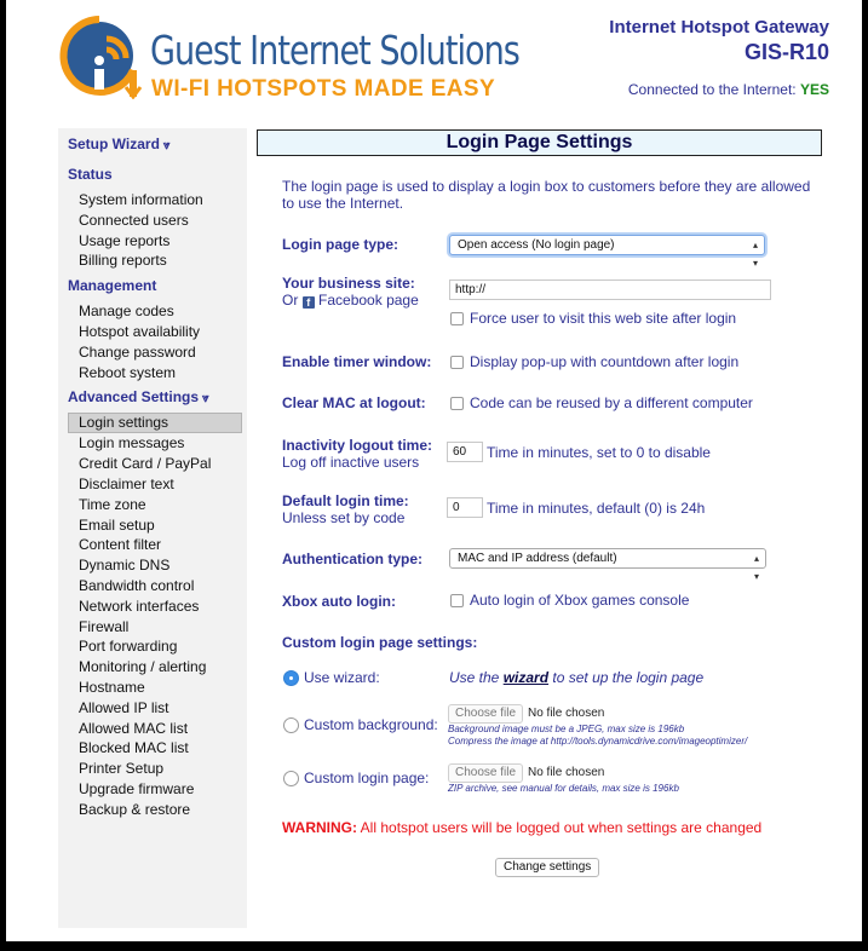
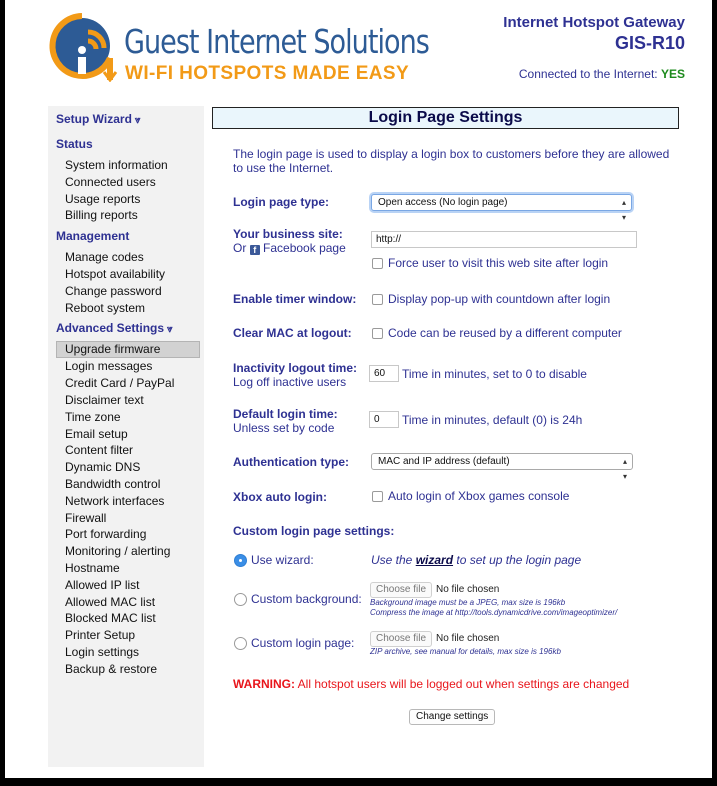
  Guest Internet Solutions
  WI-FI HOTSPOTS MADE EASY
  Internet Hotspot Gateway
  GIS-R10
  Connected to the Internet: YES
  Setup Wizard ⩔
  Status
  System information
  Connected users
  Usage reports
  Billing reports
  Management
  Manage codes
  Hotspot availability
  Change password
  Reboot system
  Advanced Settings ⩔
- Login settings
+ Upgrade firmware
  Login messages
  Credit Card / PayPal
  Disclaimer text
  Time zone
  Email setup
  Content filter
  Dynamic DNS
  Bandwidth control
  Network interfaces
  Firewall
  Port forwarding
  Monitoring / alerting
  Hostname
  Allowed IP list
  Allowed MAC list
  Blocked MAC list
  Printer Setup
- Upgrade firmware
+ Login settings
  Backup & restore
  Login Page Settings
  The login page is used to display a login box to customers before they are allowed to use the Internet.
  Login page type:
  Open access (No login page)
  ▴
  ▾
  Your business site:
  Or f Facebook page
  http://
  Force user to visit this web site after login
  Enable timer window:
  Display pop-up with countdown after login
  Clear MAC at logout:
  Code can be reused by a different computer
  Inactivity logout time:
  Log off inactive users
  60
  Time in minutes, set to 0 to disable
  Default login time:
  Unless set by code
  0
  Time in minutes, default (0) is 24h
  Authentication type:
  MAC and IP address (default)
  ▴
  ▾
  Xbox auto login:
  Auto login of Xbox games console
  Custom login page settings:
  Use wizard:
  Use the wizard to set up the login page
  Custom background:
  Choose file
  No file chosen
  Background image must be a JPEG, max size is 196kb
  Compress the image at http://tools.dynamicdrive.com/imageoptimizer/
  Custom login page:
  Choose file
  No file chosen
  ZIP archive, see manual for details, max size is 196kb
  WARNING: All hotspot users will be logged out when settings are changed
  Change settings
